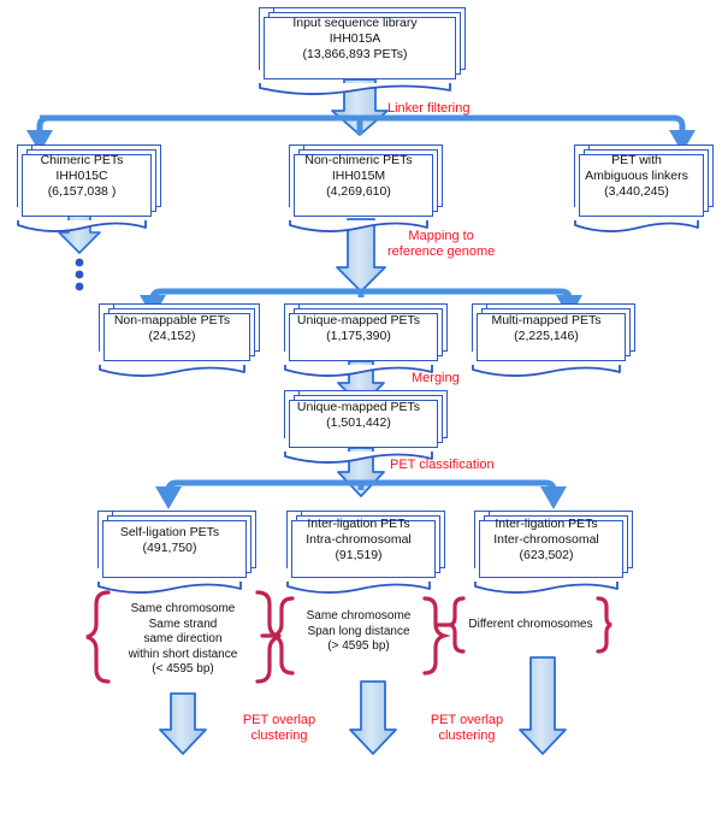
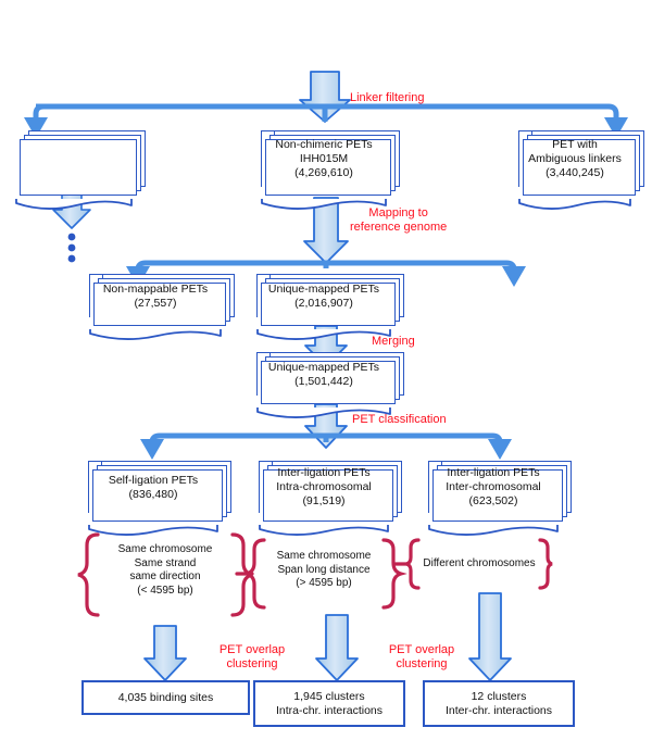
- Input sequence library
- IHH015A
- (13,866,893 PETs)
- Chimeric PETs
- IHH015C
- (6,157,038 )
  Non-chimeric PETs
  IHH015M
  (4,269,610)
  PET with
  Ambiguous linkers
  (3,440,245)
  Non-mappable PETs
- (24,152)
+ (27,557)
  Unique-mapped PETs
- (1,175,390)
+ (2,016,907)
- Multi-mapped PETs
- (2,225,146)
  Unique-mapped PETs
  (1,501,442)
  Self-ligation PETs
- (491,750)
+ (836,480)
  Inter-ligation PETs
  Intra-chromosomal
  (91,519)
  Inter-ligation PETs
  Inter-chromosomal
  (623,502)
  Same chromosome
  Same strand
  same direction
- within short distance
  (< 4595 bp)
  Same chromosome
  Span long distance
  (> 4595 bp)
  Different chromosomes
+ 4,035 binding sites
+ 1,945 clusters
+ Intra-chr. interactions
+ 12 clusters
+ Inter-chr. interactions
  Linker filtering
  Mapping to
  reference genome
  Merging
  PET classification
  PET overlap
  clustering
  PET overlap
  clustering
